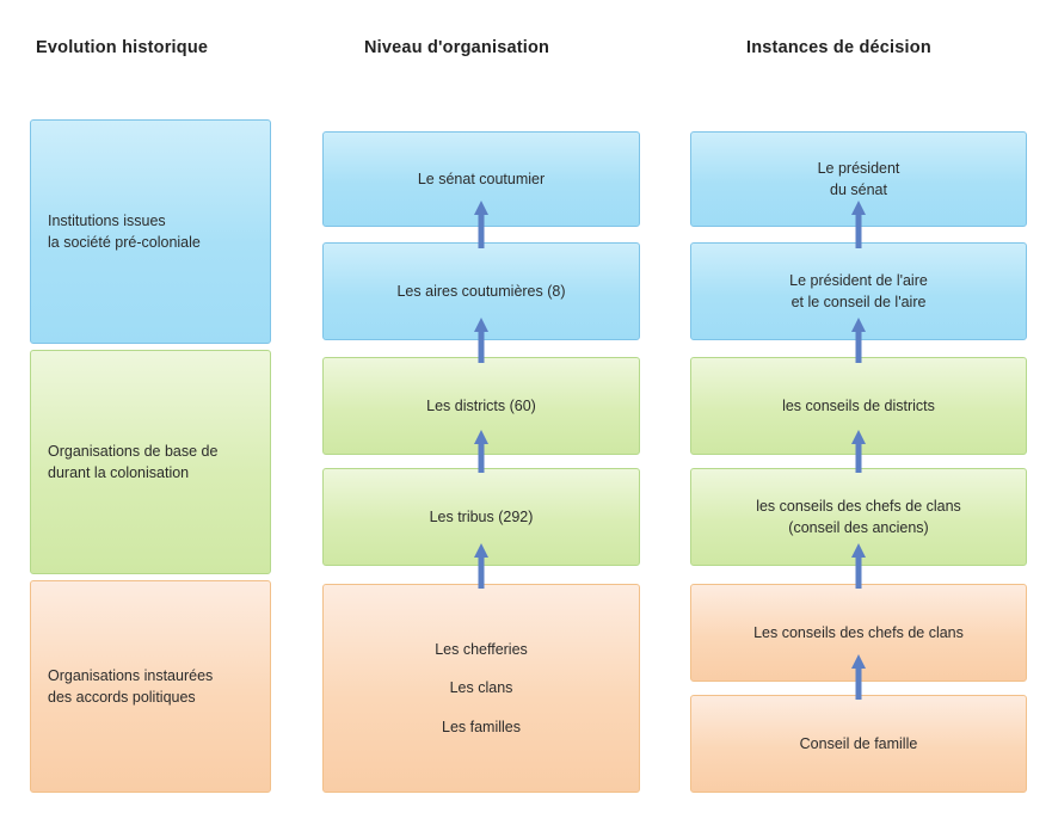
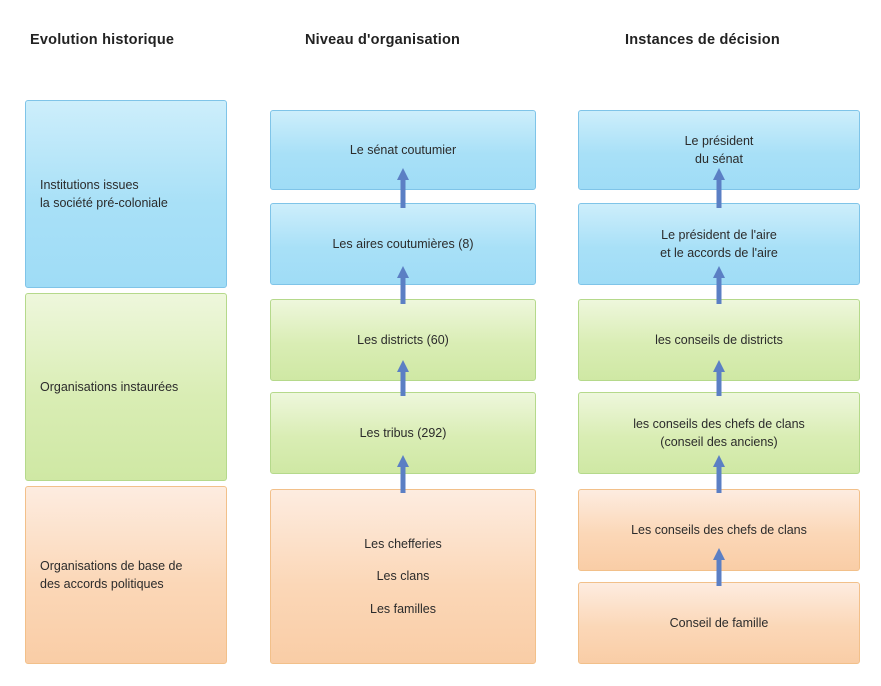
  Evolution historique
  Niveau d'organisation
  Instances de décision
  Institutions issues
  la société pré-coloniale
- Organisations de base de
+ Organisations instaurées
- durant la colonisation
- Organisations instaurées
+ Organisations de base de
  des accords politiques
  Le sénat coutumier
  Les aires coutumières (8)
  Les districts (60)
  Les tribus (292)
  Les chefferies
  Les clans
  Les familles
  Le président
  du sénat
  Le président de l'aire
- et le conseil de l'aire
+ et le accords de l'aire
  les conseils de districts
  les conseils des chefs de clans
  (conseil des anciens)
  Les conseils des chefs de clans
  Conseil de famille
